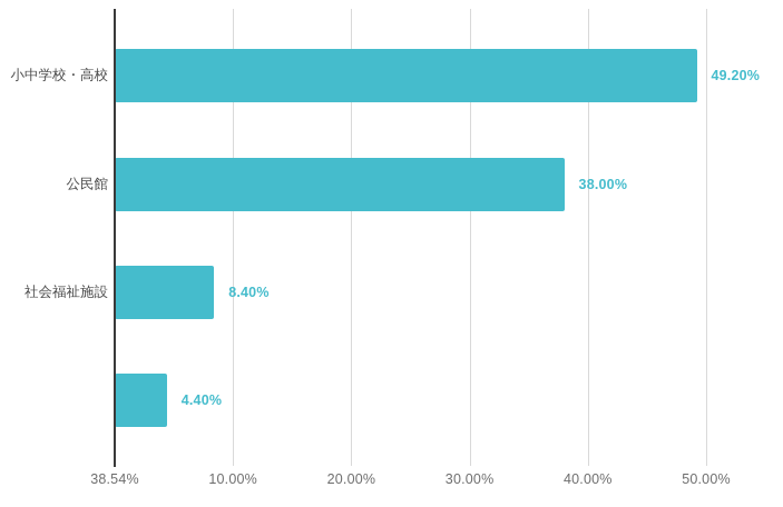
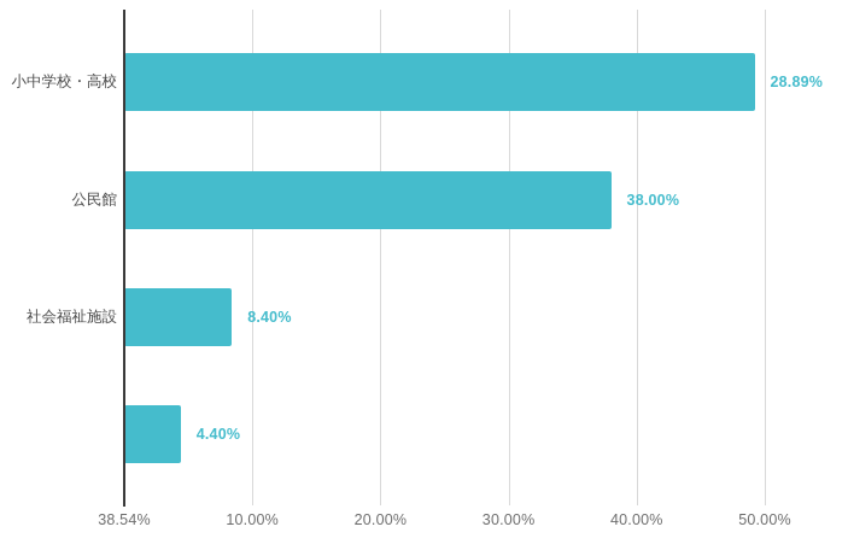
- 49.20%
+ 28.89%
  38.00%
  8.40%
  4.40%
  小中学校・高校
  公民館
  社会福祉施設
  38.54%
  10.00%
  20.00%
  30.00%
  40.00%
  50.00%
